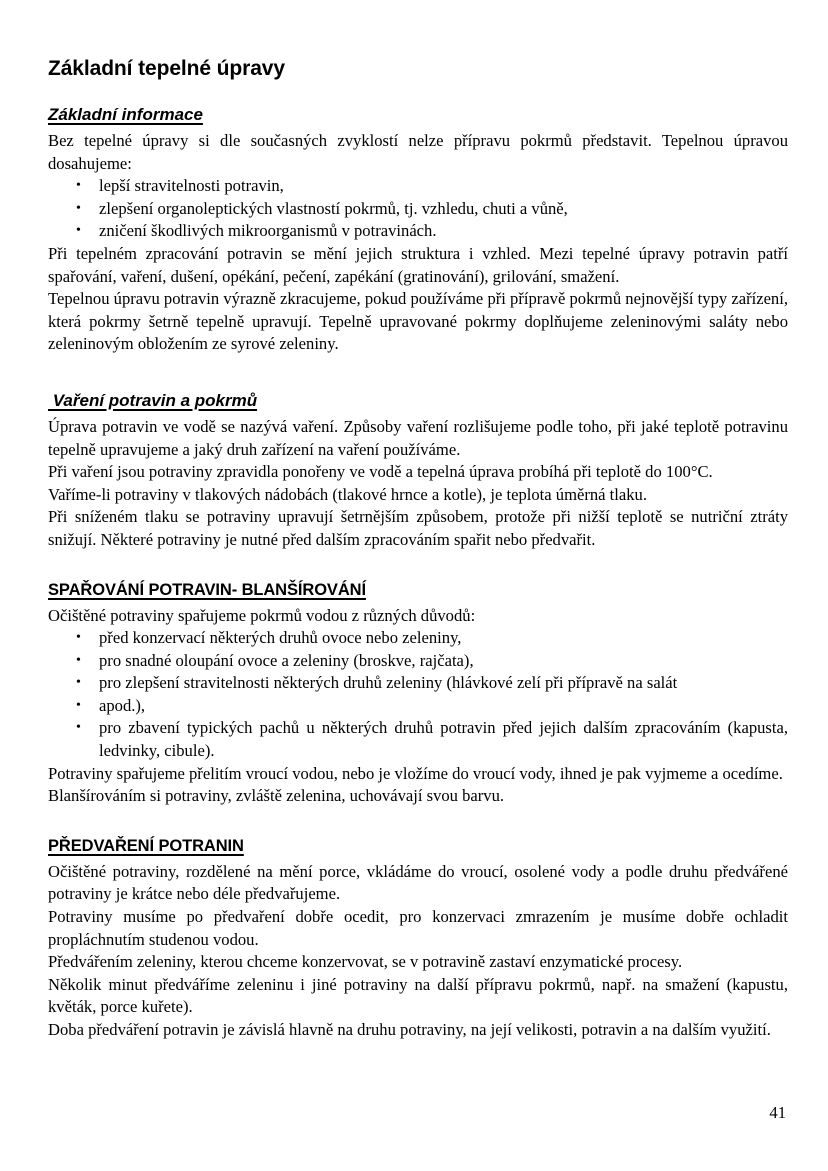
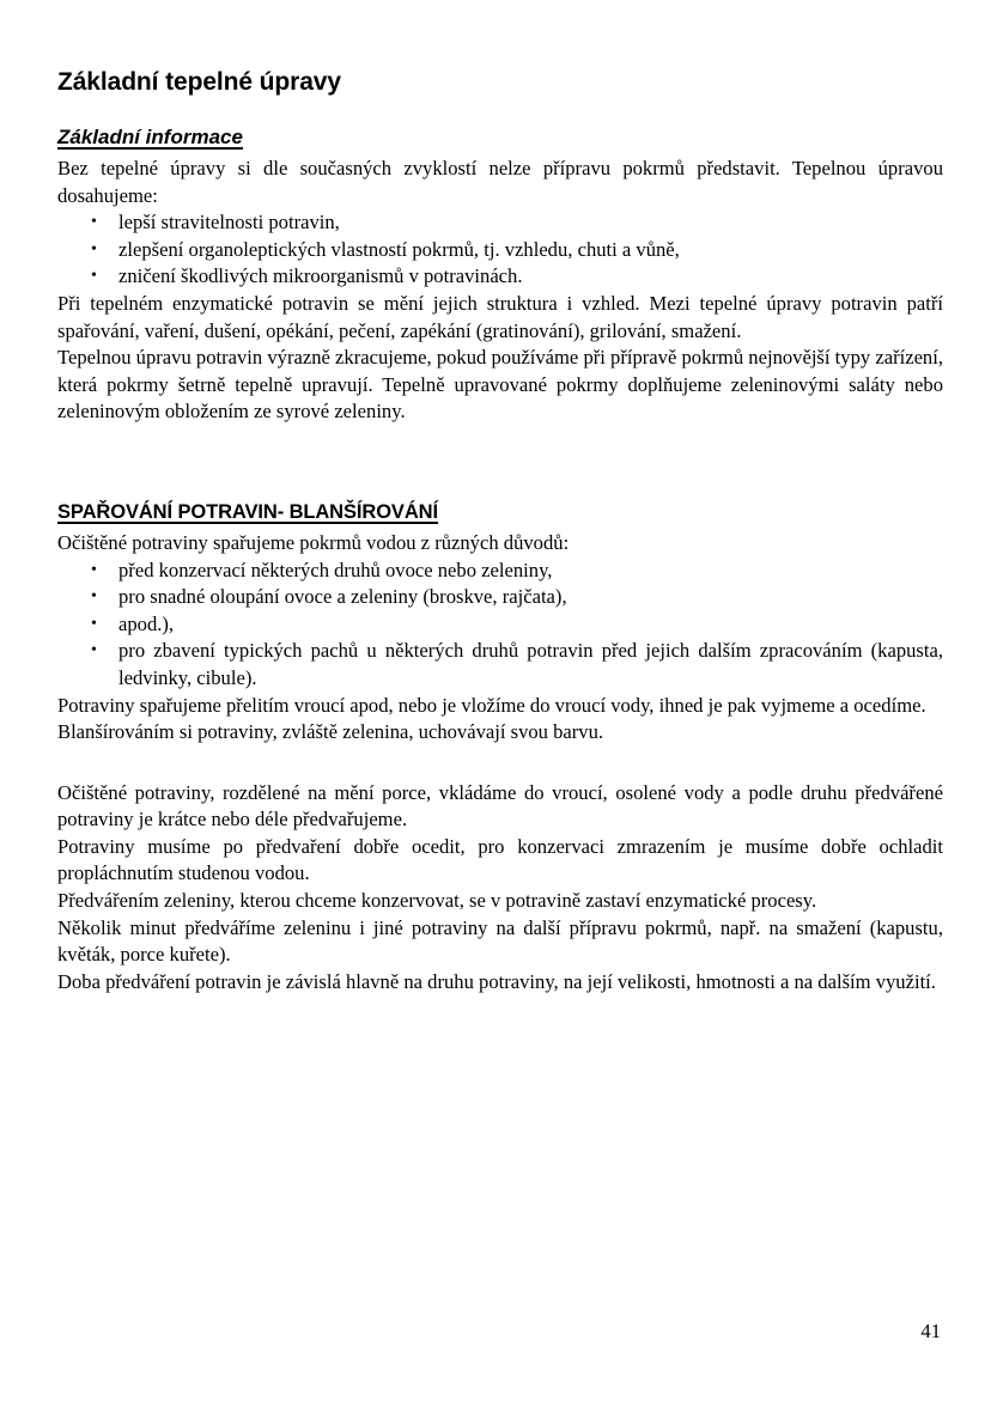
  Základní tepelné úpravy
  Základní informace
  Bez tepelné úpravy si dle současných zvyklostí nelze přípravu pokrmů představit. Tepelnou úpravou dosahujeme:
  lepší stravitelnosti potravin,
  zlepšení organoleptických vlastností pokrmů, tj. vzhledu, chuti a vůně,
  zničení škodlivých mikroorganismů v potravinách.
- Při tepelném zpracování potravin se mění jejich struktura i vzhled. Mezi tepelné úpravy potravin patří spařování, vaření, dušení, opékání, pečení, zapékání (gratinování), grilování, smažení.
+ Při tepelném enzymatické potravin se mění jejich struktura i vzhled. Mezi tepelné úpravy potravin patří spařování, vaření, dušení, opékání, pečení, zapékání (gratinování), grilování, smažení.
  Tepelnou úpravu potravin výrazně zkracujeme, pokud používáme při přípravě pokrmů nejnovější typy zařízení, která pokrmy šetrně tepelně upravují. Tepelně upravované pokrmy doplňujeme zeleninovými saláty nebo zeleninovým obložením ze syrové zeleniny.
- Vaření potravin a pokrmů
- Úprava potravin ve vodě se nazývá vaření. Způsoby vaření rozlišujeme podle toho, při jaké teplotě potravinu tepelně upravujeme a jaký druh zařízení na vaření používáme.
- Při vaření jsou potraviny zpravidla ponořeny ve vodě a tepelná úprava probíhá při teplotě do 100°C.
- Vaříme-li potraviny v tlakových nádobách (tlakové hrnce a kotle), je teplota úměrná tlaku.
- Při sníženém tlaku se potraviny upravují šetrnějším způsobem, protože při nižší teplotě se nutriční ztráty snižují. Některé potraviny je nutné před dalším zpracováním spařit nebo předvařit.
  SPAŘOVÁNÍ POTRAVIN- BLANŠÍROVÁNÍ
  Očištěné potraviny spařujeme pokrmů vodou z různých důvodů:
  před konzervací některých druhů ovoce nebo zeleniny,
  pro snadné oloupání ovoce a zeleniny (broskve, rajčata),
- pro zlepšení stravitelnosti některých druhů zeleniny (hlávkové zelí při přípravě na salát
  apod.),
  pro zbavení typických pachů u některých druhů potravin před jejich dalším zpracováním (kapusta, ledvinky, cibule).
- Potraviny spařujeme přelitím vroucí vodou, nebo je vložíme do vroucí vody, ihned je pak vyjmeme a ocedíme.
+ Potraviny spařujeme přelitím vroucí apod, nebo je vložíme do vroucí vody, ihned je pak vyjmeme a ocedíme.
  Blanšírováním si potraviny, zvláště zelenina, uchovávají svou barvu.
- PŘEDVAŘENÍ POTRANIN
  Očištěné potraviny, rozdělené na mění porce, vkládáme do vroucí, osolené vody a podle druhu předvářené potraviny je krátce nebo déle předvařujeme.
  Potraviny musíme po předvaření dobře ocedit, pro konzervaci zmrazením je musíme dobře ochladit propláchnutím studenou vodou.
  Předvářením zeleniny, kterou chceme konzervovat, se v potravině zastaví enzymatické procesy.
  Několik minut předváříme zeleninu i jiné potraviny na další přípravu pokrmů, např. na smažení (kapustu, květák, porce kuřete).
- Doba předváření potravin je závislá hlavně na druhu potraviny, na její velikosti, potravin a na dalším využití.
+ Doba předváření potravin je závislá hlavně na druhu potraviny, na její velikosti, hmotnosti a na dalším využití.
  41
